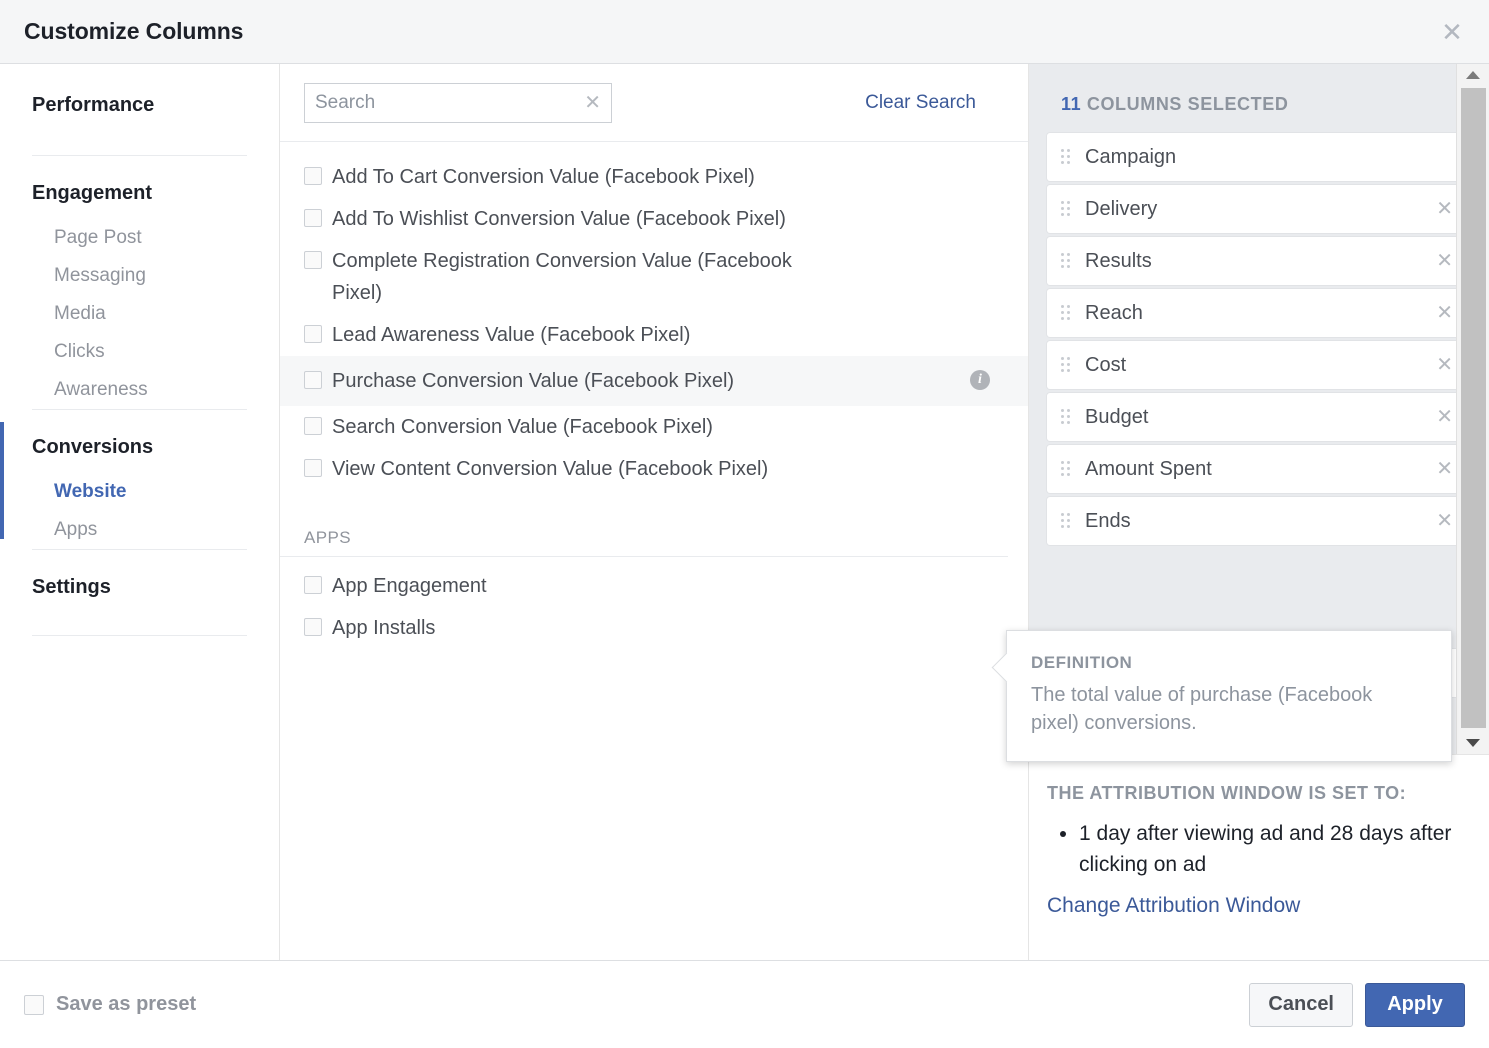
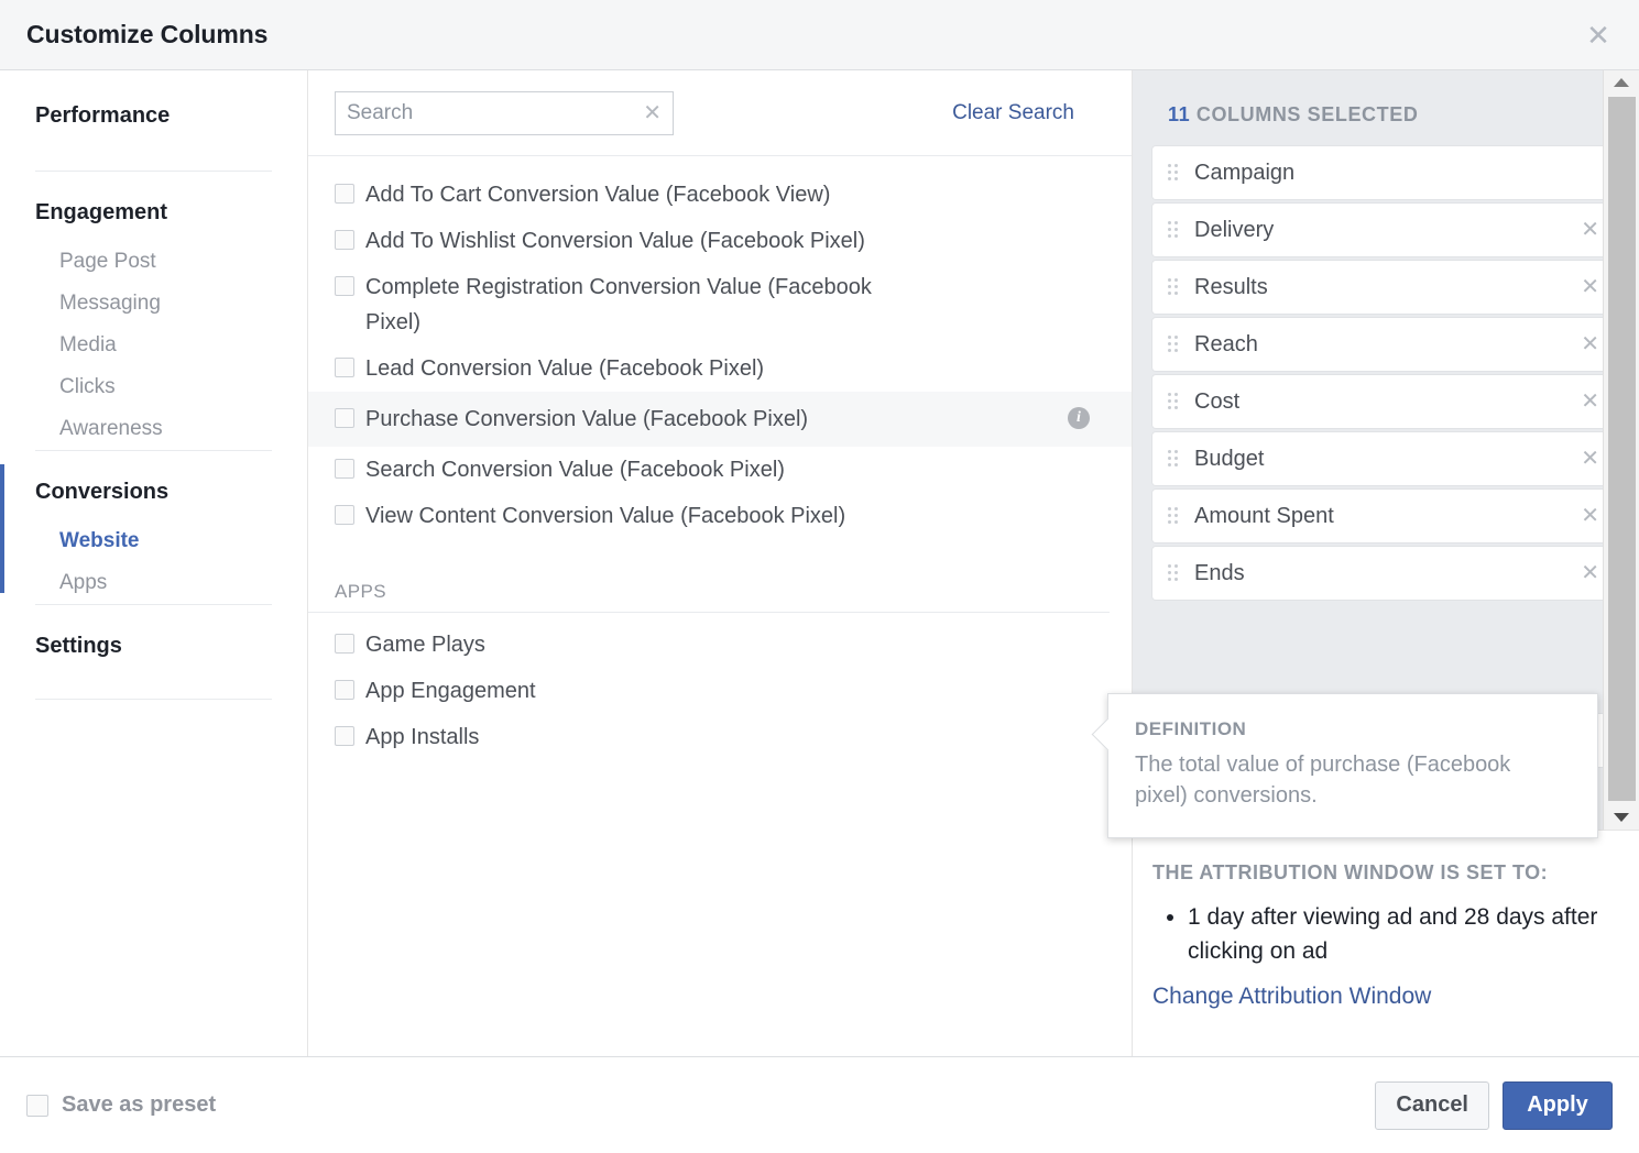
  Customize Columns
  ✕
  Performance
  Engagement
  Page Post
  Messaging
  Media
  Clicks
  Awareness
  Conversions
  Website
  Apps
  Settings
  Search
  ✕
  Clear Search
- Add To Cart Conversion Value (Facebook Pixel)
+ Add To Cart Conversion Value (Facebook View)
  Add To Wishlist Conversion Value (Facebook Pixel)
  Complete Registration Conversion Value (Facebook Pixel)
- Lead Awareness Value (Facebook Pixel)
+ Lead Conversion Value (Facebook Pixel)
  Purchase Conversion Value (Facebook Pixel)
  i
  Search Conversion Value (Facebook Pixel)
  View Content Conversion Value (Facebook Pixel)
  APPS
+ Game Plays
  App Engagement
  App Installs
  11 COLUMNS SELECTED
  Campaign
  Delivery
  ✕
  Results
  ✕
  Reach
  ✕
  Cost
  ✕
  Budget
  ✕
  Amount Spent
  ✕
  Ends
  ✕
  THE ATTRIBUTION WINDOW IS SET TO:
  1 day after viewing ad and 28 days after clicking on ad
  Change Attribution Window
  DEFINITION
  The total value of purchase (Facebook pixel) conversions.
  Save as preset
  Cancel
  Apply
